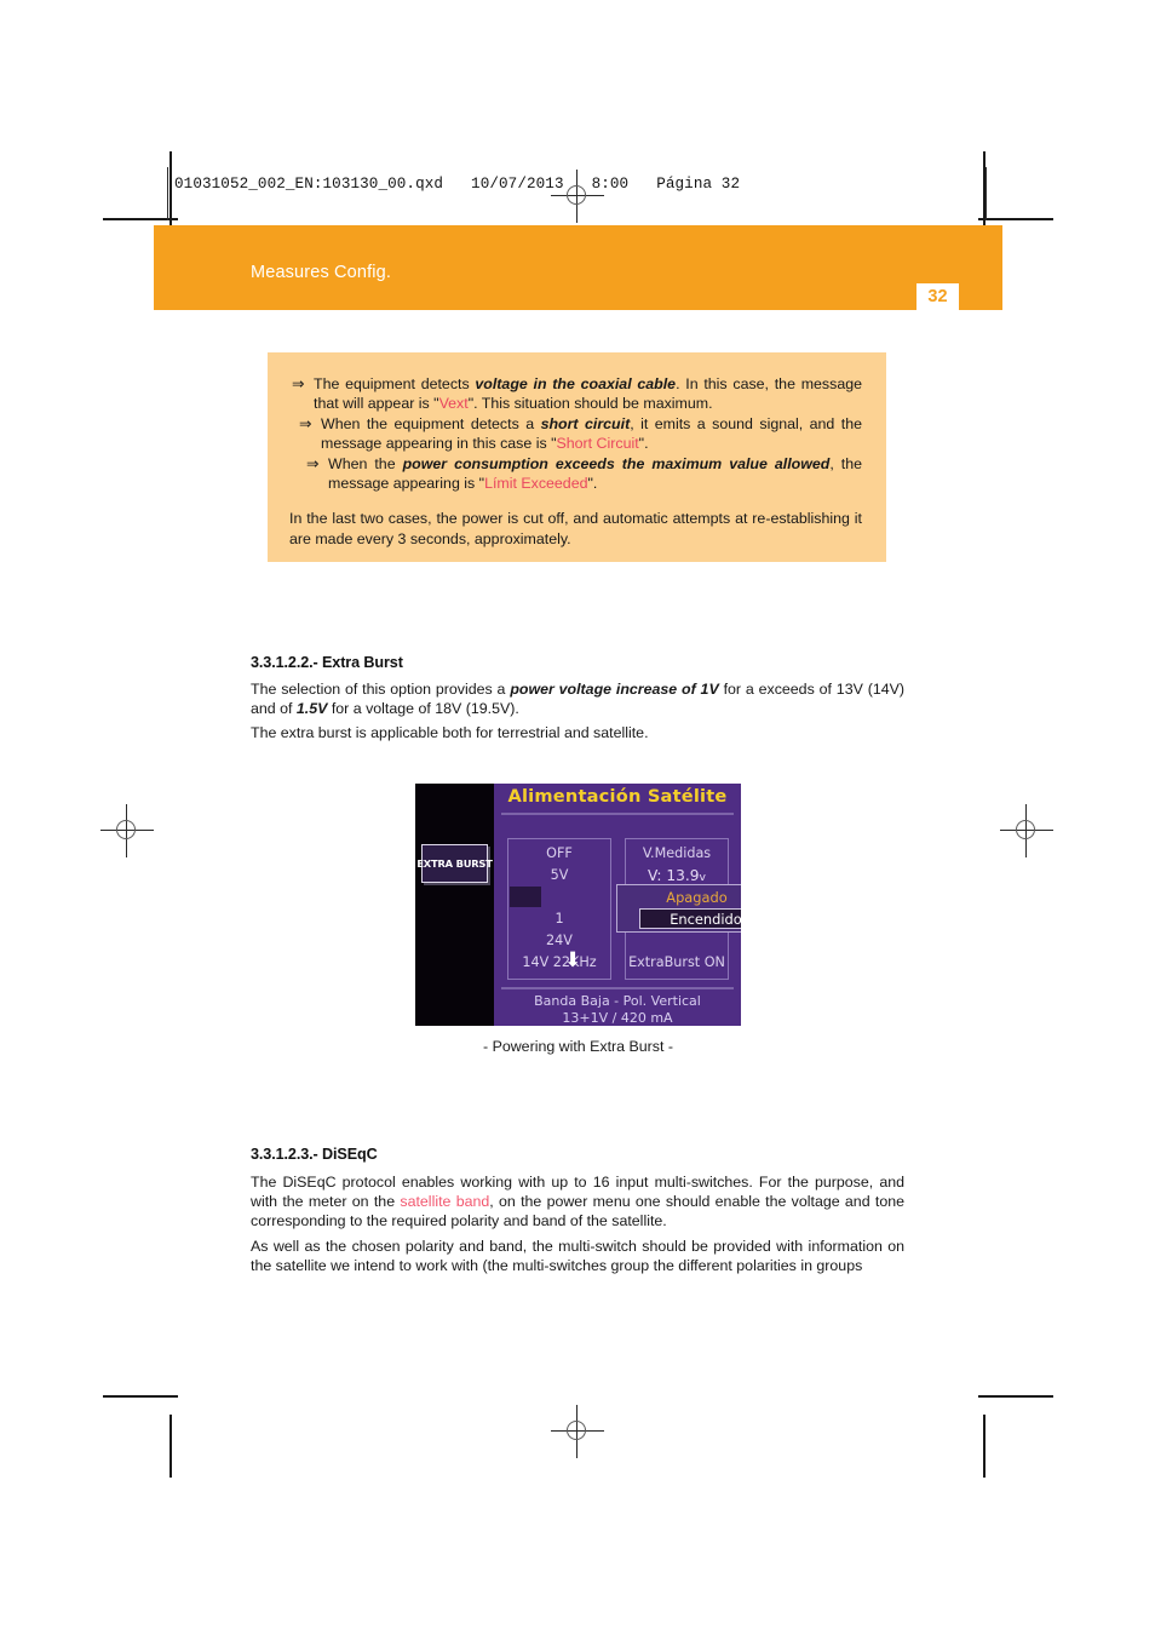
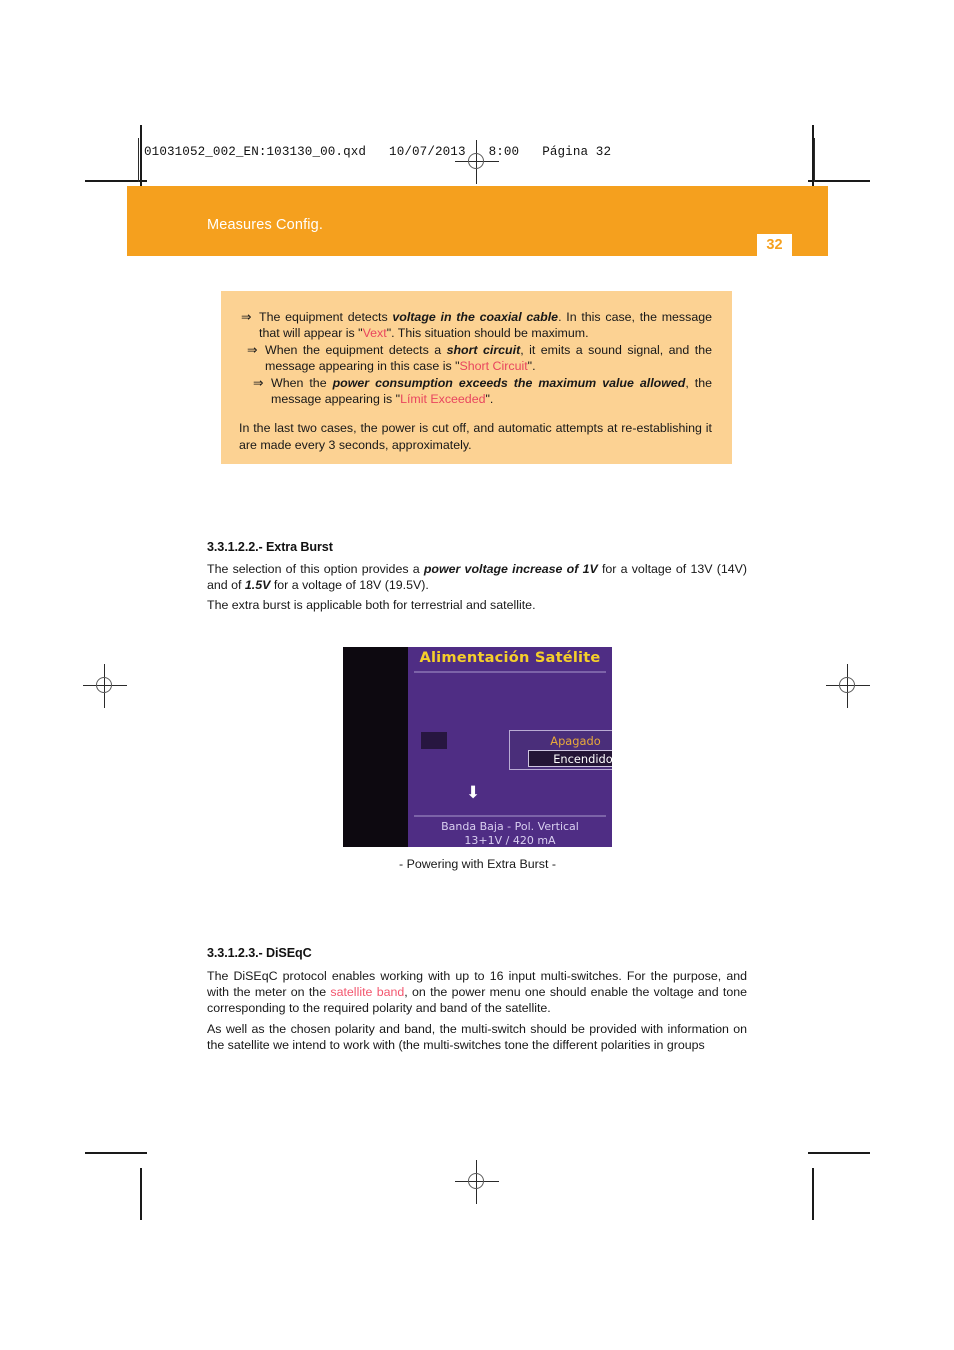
  01031052_002_EN:103130_00.qxd 10/07/2013 8:00 Página 32
  Measures Config.
  32
  ⇒
  The equipment detects voltage in the coaxial cable. In this case, the message that will appear is "Vext". This situation should be maximum.
  ⇒
  When the equipment detects a short circuit, it emits a sound signal, and the message appearing in this case is "Short Circuit".
  ⇒
  When the power consumption exceeds the maximum value allowed, the message appearing is "Límit Exceeded".
  In the last two cases, the power is cut off, and automatic attempts at re-establishing it are made every 3 seconds, approximately.
  3.3.1.2.2.- Extra Burst
- The selection of this option provides a power voltage increase of 1V for a exceeds of 13V (14V) and of 1.5V for a voltage of 18V (19.5V).
+ The selection of this option provides a power voltage increase of 1V for a voltage of 13V (14V) and of 1.5V for a voltage of 18V (19.5V).
  The extra burst is applicable both for terrestrial and satellite.
- EXTRA BURST
  Alimentación Satélite
- OFF
- 5V
- 1
- 24V
- 14V 22KHz
  ⬇
- V.Medidas
- V: 13.9v
- ExtraBurst ON
  Apagado
  Encendido
  Banda Baja - Pol. Vertical
  13+1V / 420 mA
  - Powering with Extra Burst -
  3.3.1.2.3.- DiSEqC
  The DiSEqC protocol enables working with up to 16 input multi-switches. For the purpose, and with the meter on the satellite band, on the power menu one should enable the voltage and tone corresponding to the required polarity and band of the satellite.
- As well as the chosen polarity and band, the multi-switch should be provided with information on the satellite we intend to work with (the multi-switches group the different polarities in groups
+ As well as the chosen polarity and band, the multi-switch should be provided with information on the satellite we intend to work with (the multi-switches tone the different polarities in groups
